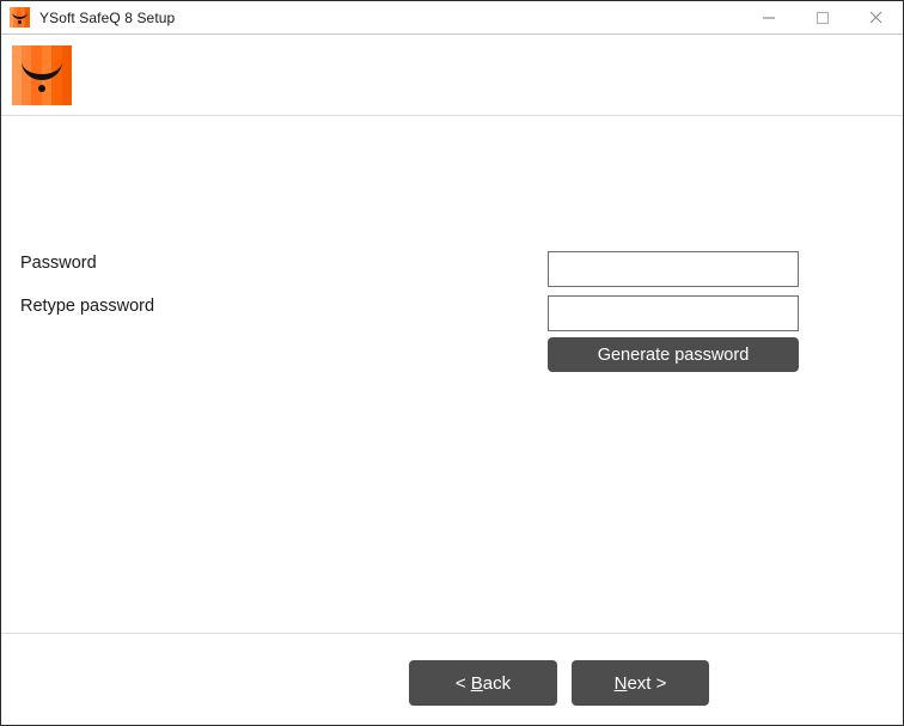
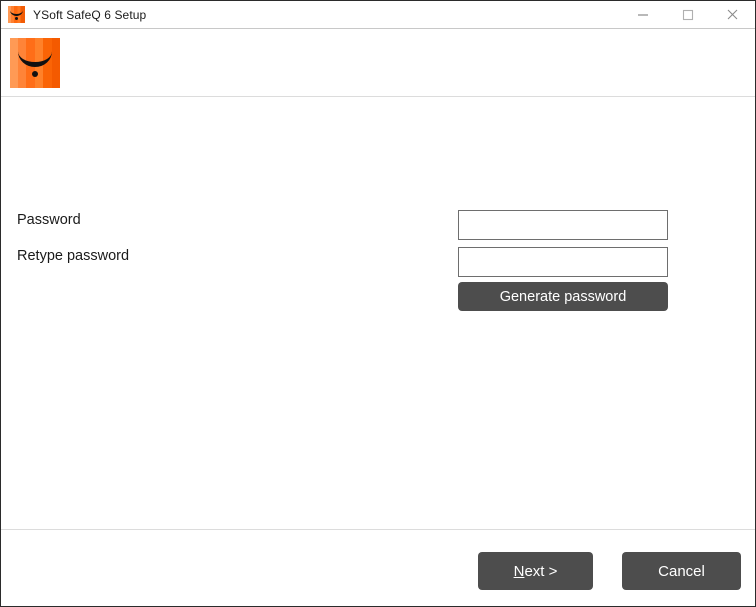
- YSoft SafeQ 8 Setup
+ YSoft SafeQ 6 Setup
  Password
  Retype password
  Generate password
- < Back
  Next >
+ Cancel
